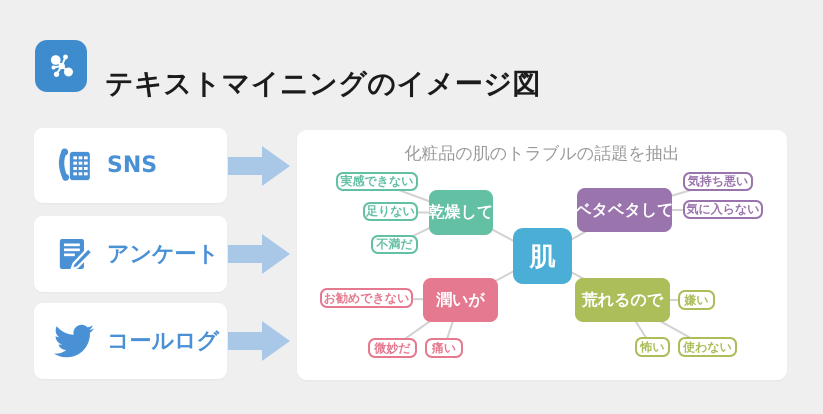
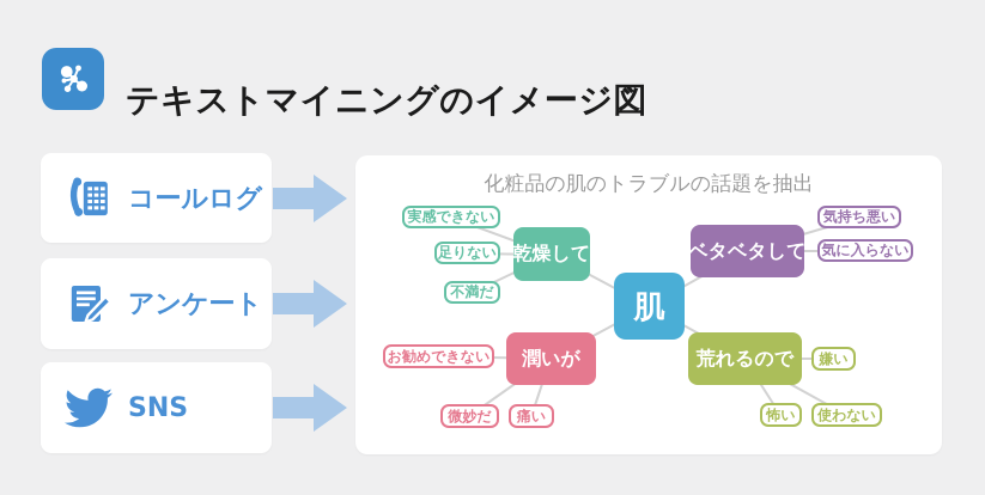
  テキストマイニングのイメージ図
- SNS
+ コールログ
  アンケート
- コールログ
+ SNS
  化粧品の肌のトラブルの話題を抽出
  肌
  乾燥して
  ベタベタして
  潤いが
  荒れるので
  実感できない
  足りない
  不満だ
  気持ち悪い
  気に入らない
  お勧めできない
  微妙だ
  痛い
  嫌い
  怖い
  使わない
